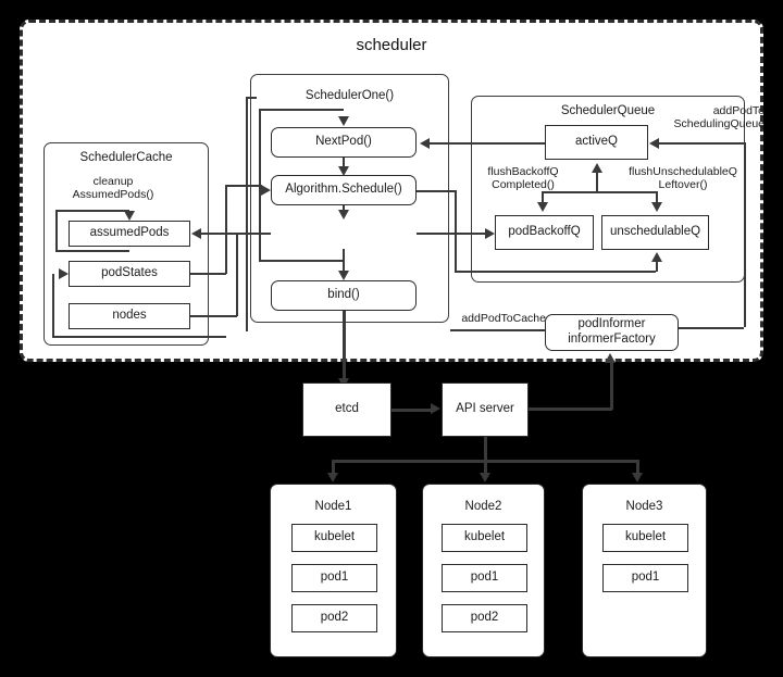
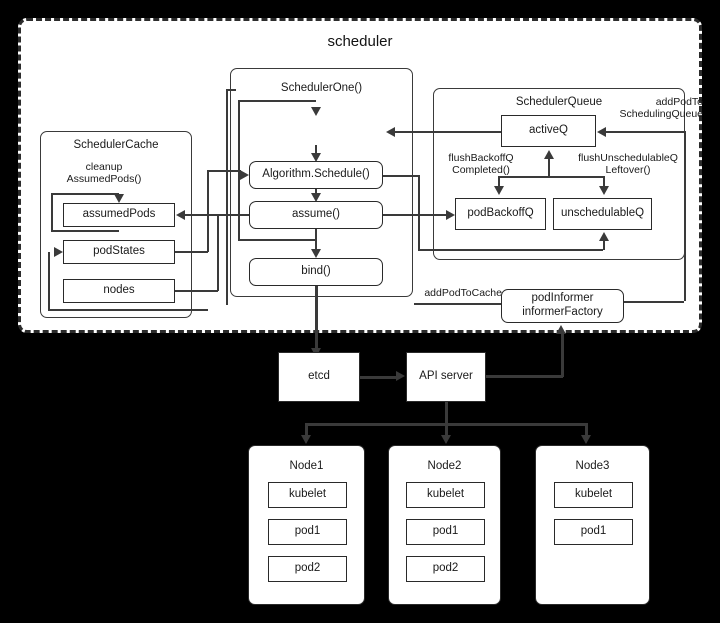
  scheduler
  SchedulerOne()
- NextPod()
  Algorithm.Schedule()
+ assume()
  bind()
  SchedulerCache
  cleanup
  AssumedPods()
  assumedPods
  podStates
  nodes
  SchedulerQueue
  activeQ
  podBackoffQ
  unschedulableQ
  addPodTo
  SchedulingQueue
  flushBackoffQ
  Completed()
  flushUnschedulableQ
  Leftover()
  podInformer
  informerFactory
  addPodToCache
  etcd
  API server
  Node1
  kubelet
  pod1
  pod2
  Node2
  kubelet
  pod1
  pod2
  Node3
  kubelet
  pod1
